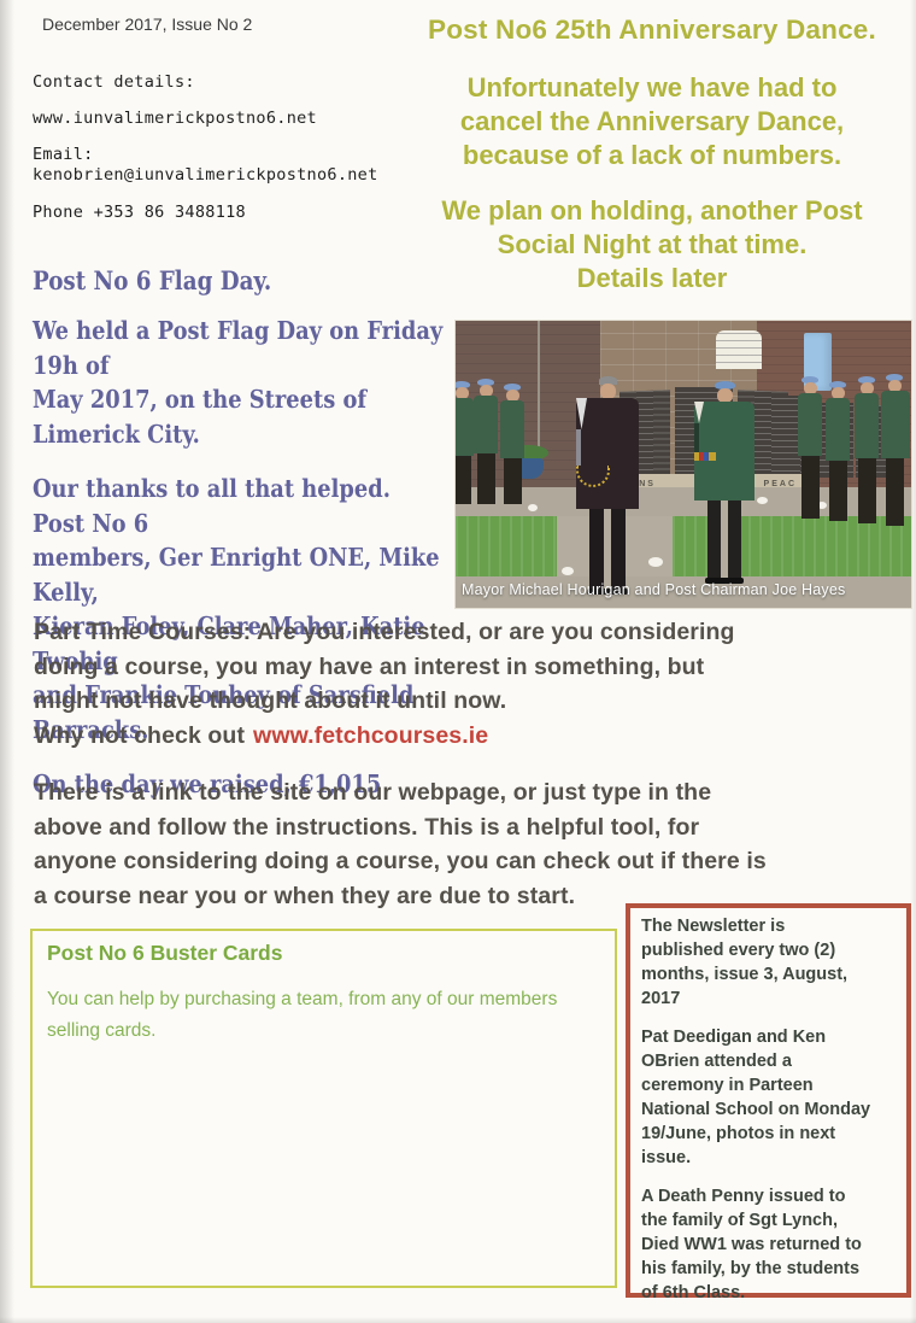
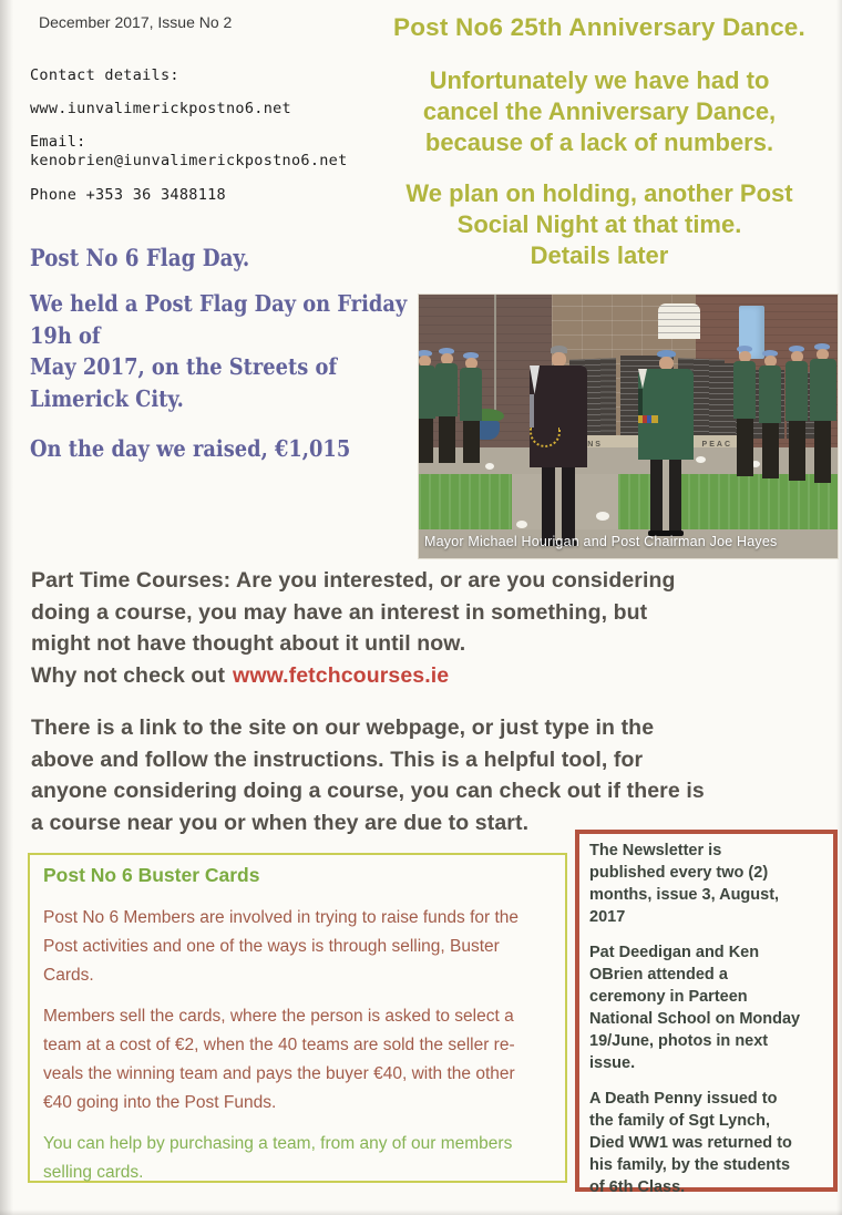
  December 2017, Issue No 2
  Contact details:
  www.iunvalimerickpostno6.net
  Email:
  kenobrien@iunvalimerickpostno6.net
- Phone +353 86 3488118
+ Phone +353 36 3488118
  Post No6 25th Anniversary Dance.
  Unfortunately we have had to
  cancel the Anniversary Dance,
  because of a lack of numbers.
  We plan on holding, another Post
  Social Night at that time.
  Details later
  Post No 6 Flag Day.
  We held a Post Flag Day on Friday 19h of
  May 2017, on the Streets of Limerick City.
- Our thanks to all that helped. Post No 6
- members, Ger Enright ONE, Mike Kelly,
- Kieran Foley, Clare Maher, Katie Twohig
- and Frankie Touhey of Sarsfield Barracks.
  On the day we raised, €1,015
  Mayor Michael Hourigan and Post Chairman Joe Hayes
  Part Time Courses: Are you interested, or are you considering
  doing a course, you may have an interest in something, but
  might not have thought about it until now.
  Why not check out www.fetchcourses.ie
  There is a link to the site on our webpage, or just type in the
  above and follow the instructions. This is a helpful tool, for
  anyone considering doing a course, you can check out if there is
  a course near you or when they are due to start.
  Post No 6 Buster Cards
+ Post No 6 Members are involved in trying to raise funds for the
+ Post activities and one of the ways is through selling, Buster
+ Cards.
+ Members sell the cards, where the person is asked to select a
+ team at a cost of €2, when the 40 teams are sold the seller re-
+ veals the winning team and pays the buyer €40, with the other
+ €40 going into the Post Funds.
  You can help by purchasing a team, from any of our members
  selling cards.
  The Newsletter is
  published every two (2)
  months, issue 3, August,
  2017
  Pat Deedigan and Ken
  OBrien attended a
  ceremony in Parteen
  National School on Monday
  19/June, photos in next
  issue.
  A Death Penny issued to
  the family of Sgt Lynch,
  Died WW1 was returned to
  his family, by the students
  of 6th Class.
